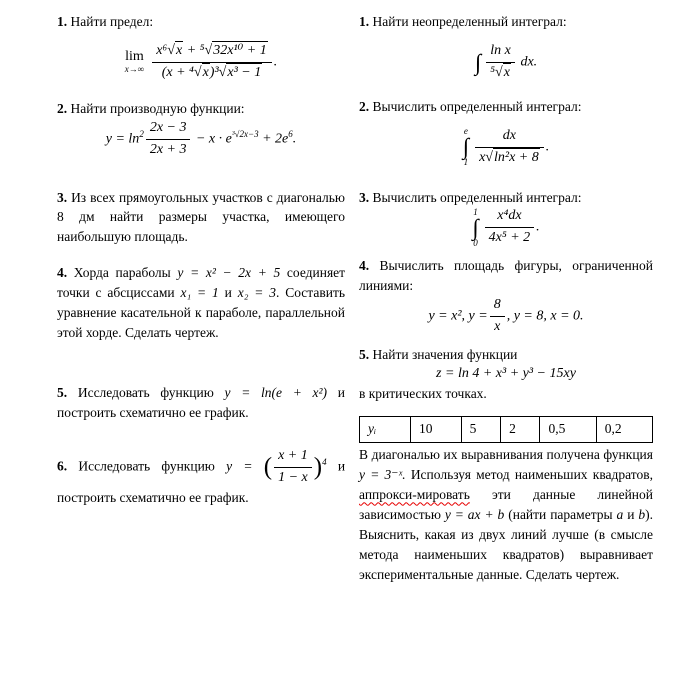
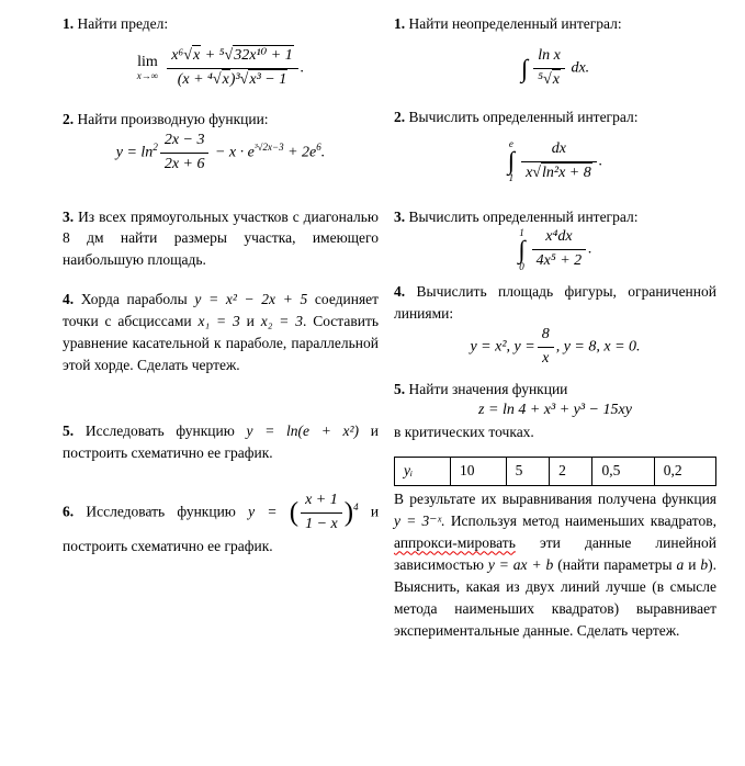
  1. Найти предел:
  lim
  x→∞
  x⁶√x + ⁵√32x¹⁰ + 1
  (x + ⁴√x)³√x³ − 1
  .
  2. Найти производную функции:
  y = ln2
  2x − 3
- 2x + 3
+ 2x + 6
  − x · e³√2x−3 + 2e6.
  3. Из всех прямоугольных участков с диагональю 8 дм найти размеры участка, имеющего наибольшую площадь.
- 4. Хорда параболы y = x² − 2x + 5 соединяет точки с абсциссами x₁ = 1 и x₂ = 3. Составить уравнение касательной к параболе, параллельной этой хорде. Сделать чертеж.
+ 4. Хорда параболы y = x² − 2x + 5 соединяет точки с абсциссами x₁ = 3 и x₂ = 3. Составить уравнение касательной к параболе, параллельной этой хорде. Сделать чертеж.
  5. Исследовать функцию y = ln(e + x²) и построить схематично ее график.
  6. Исследовать функцию y = (
  x + 1
  1 − x
  )4 и построить схематично ее график.
  1. Найти неопределенный интеграл:
  ∫
  ln x
  ⁵√x
  dx.
  2. Вычислить определенный интеграл:
  e
  ∫
  1
  dx
  x√ln²x + 8
  .
  3. Вычислить определенный интеграл:
  1
  ∫
  0
  x⁴dx
  4x⁵ + 2
  .
  4. Вычислить площадь фигуры, ограниченной линиями:
  y = x², y =
  8
  x
  , y = 8, x = 0.
  5. Найти значения функции
  z = ln 4 + x³ + y³ − 15xy
  в критических точках.
  yᵢ	10	5	2	0,5	0,2
- В диагональю их выравнивания получена функция y = 3⁻ˣ. Используя метод наименьших квадратов, аппрокси-мировать эти данные линейной зависимостью y = ax + b (найти параметры a и b). Выяснить, какая из двух линий лучше (в смысле метода наименьших квадратов) выравнивает экспериментальные данные. Сделать чертеж.
+ В результате их выравнивания получена функция y = 3⁻ˣ. Используя метод наименьших квадратов, аппрокси-мировать эти данные линейной зависимостью y = ax + b (найти параметры a и b). Выяснить, какая из двух линий лучше (в смысле метода наименьших квадратов) выравнивает экспериментальные данные. Сделать чертеж.
